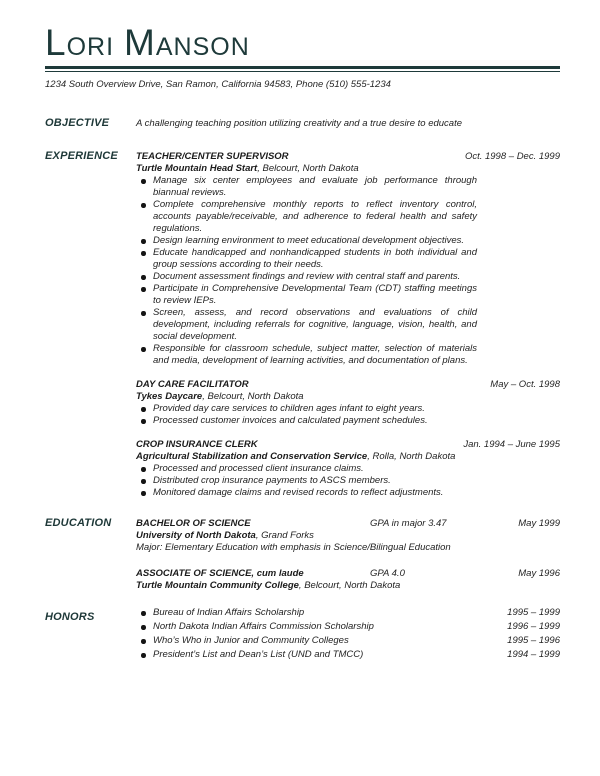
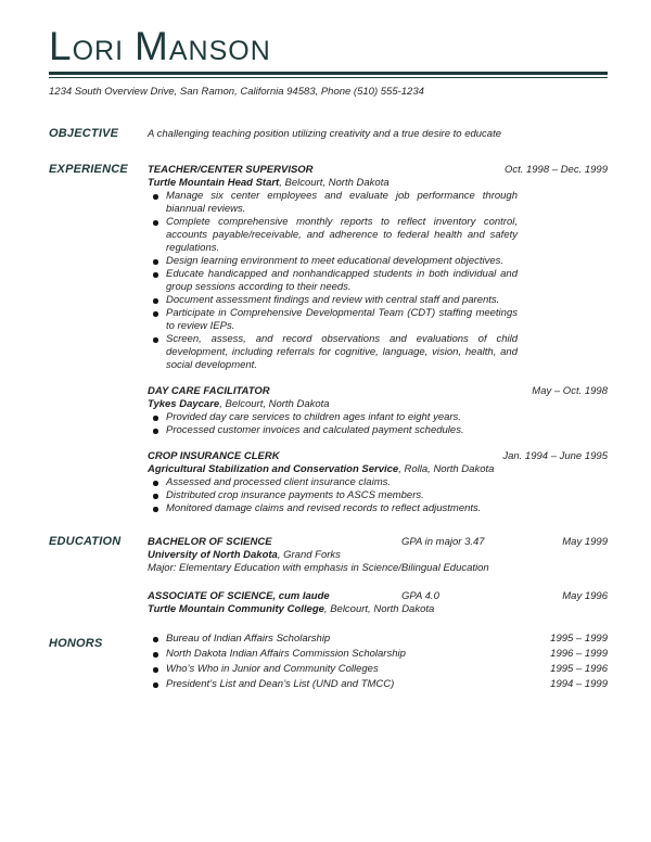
  LORI MANSON
  1234 South Overview Drive, San Ramon, California 94583, Phone (510) 555-1234
  OBJECTIVE
  A challenging teaching position utilizing creativity and a true desire to educate
  EXPERIENCE
  TEACHER/CENTER SUPERVISOR
  Oct. 1998 – Dec. 1999
  Turtle Mountain Head Start, Belcourt, North Dakota
  Manage six center employees and evaluate job performance through biannual reviews.
  Complete comprehensive monthly reports to reflect inventory control, accounts payable/receivable, and adherence to federal health and safety regulations.
  Design learning environment to meet educational development objectives.
  Educate handicapped and nonhandicapped students in both individual and group sessions according to their needs.
  Document assessment findings and review with central staff and parents.
  Participate in Comprehensive Developmental Team (CDT) staffing meetings to review IEPs.
  Screen, assess, and record observations and evaluations of child development, including referrals for cognitive, language, vision, health, and social development.
- Responsible for classroom schedule, subject matter, selection of materials and media, development of learning activities, and documentation of plans.
  DAY CARE FACILITATOR
  May – Oct. 1998
  Tykes Daycare, Belcourt, North Dakota
  Provided day care services to children ages infant to eight years.
  Processed customer invoices and calculated payment schedules.
  CROP INSURANCE CLERK
  Jan. 1994 – June 1995
  Agricultural Stabilization and Conservation Service, Rolla, North Dakota
- Processed and processed client insurance claims.
+ Assessed and processed client insurance claims.
  Distributed crop insurance payments to ASCS members.
  Monitored damage claims and revised records to reflect adjustments.
  EDUCATION
  BACHELOR OF SCIENCE
  GPA in major 3.47
  May 1999
  University of North Dakota, Grand Forks
  Major: Elementary Education with emphasis in Science/Bilingual Education
  ASSOCIATE OF SCIENCE, cum laude
  GPA 4.0
  May 1996
  Turtle Mountain Community College, Belcourt, North Dakota
  HONORS
  Bureau of Indian Affairs Scholarship
  1995 – 1999
  North Dakota Indian Affairs Commission Scholarship
  1996 – 1999
  Who’s Who in Junior and Community Colleges
  1995 – 1996
  President’s List and Dean’s List (UND and TMCC)
  1994 – 1999
